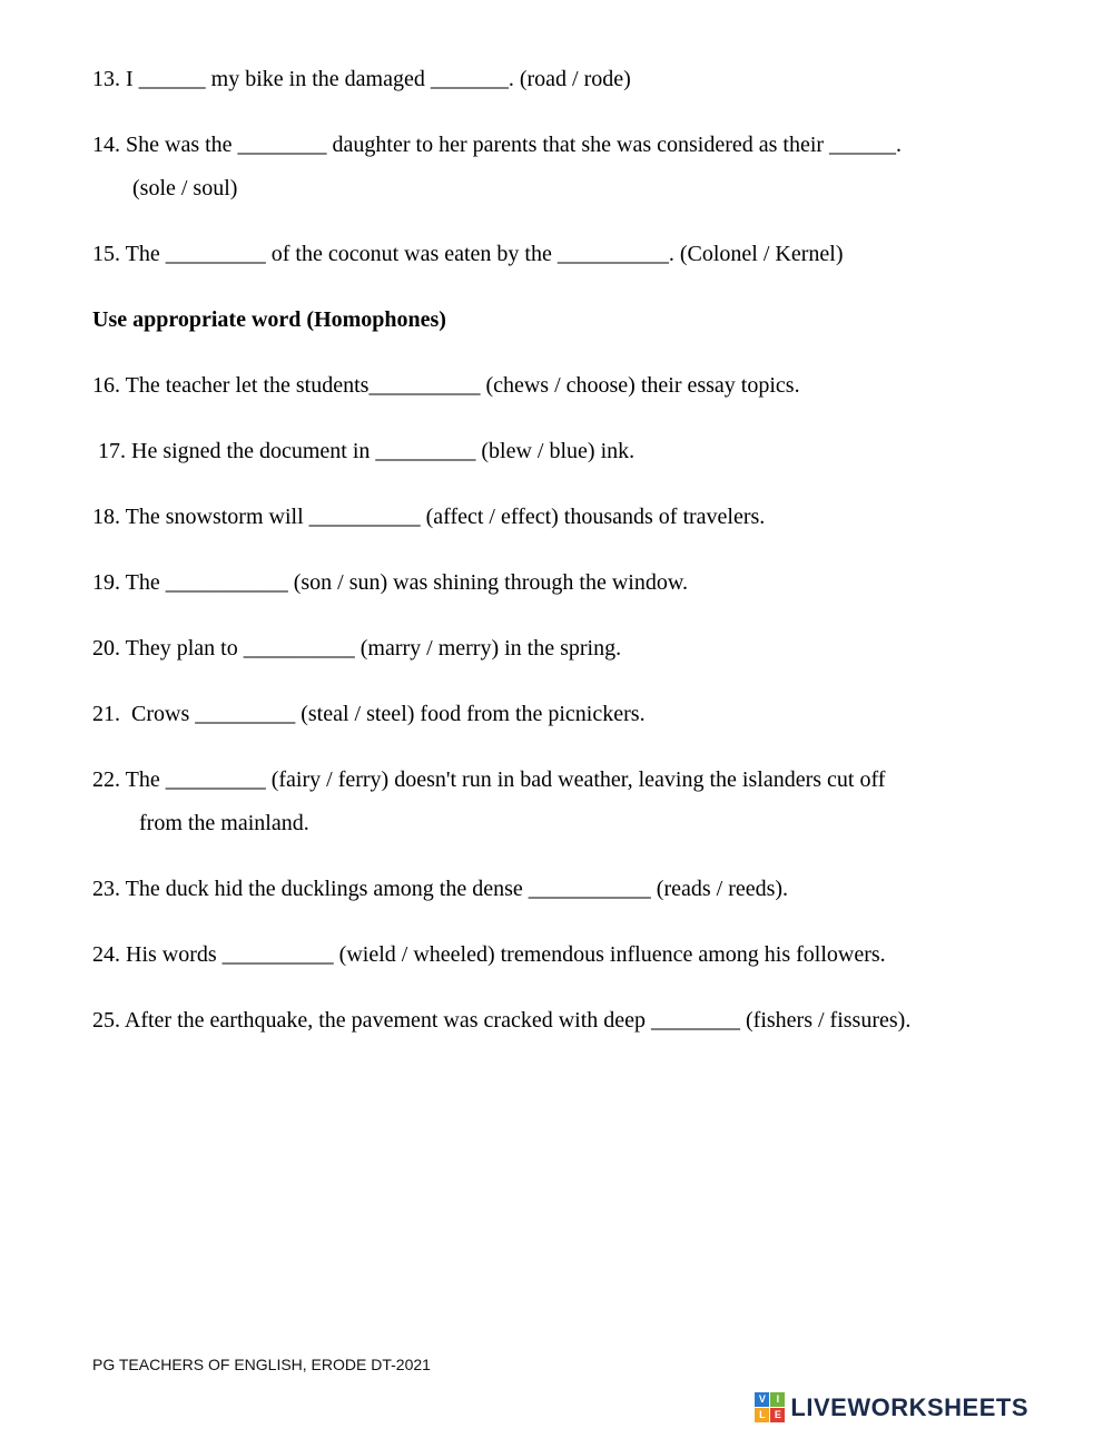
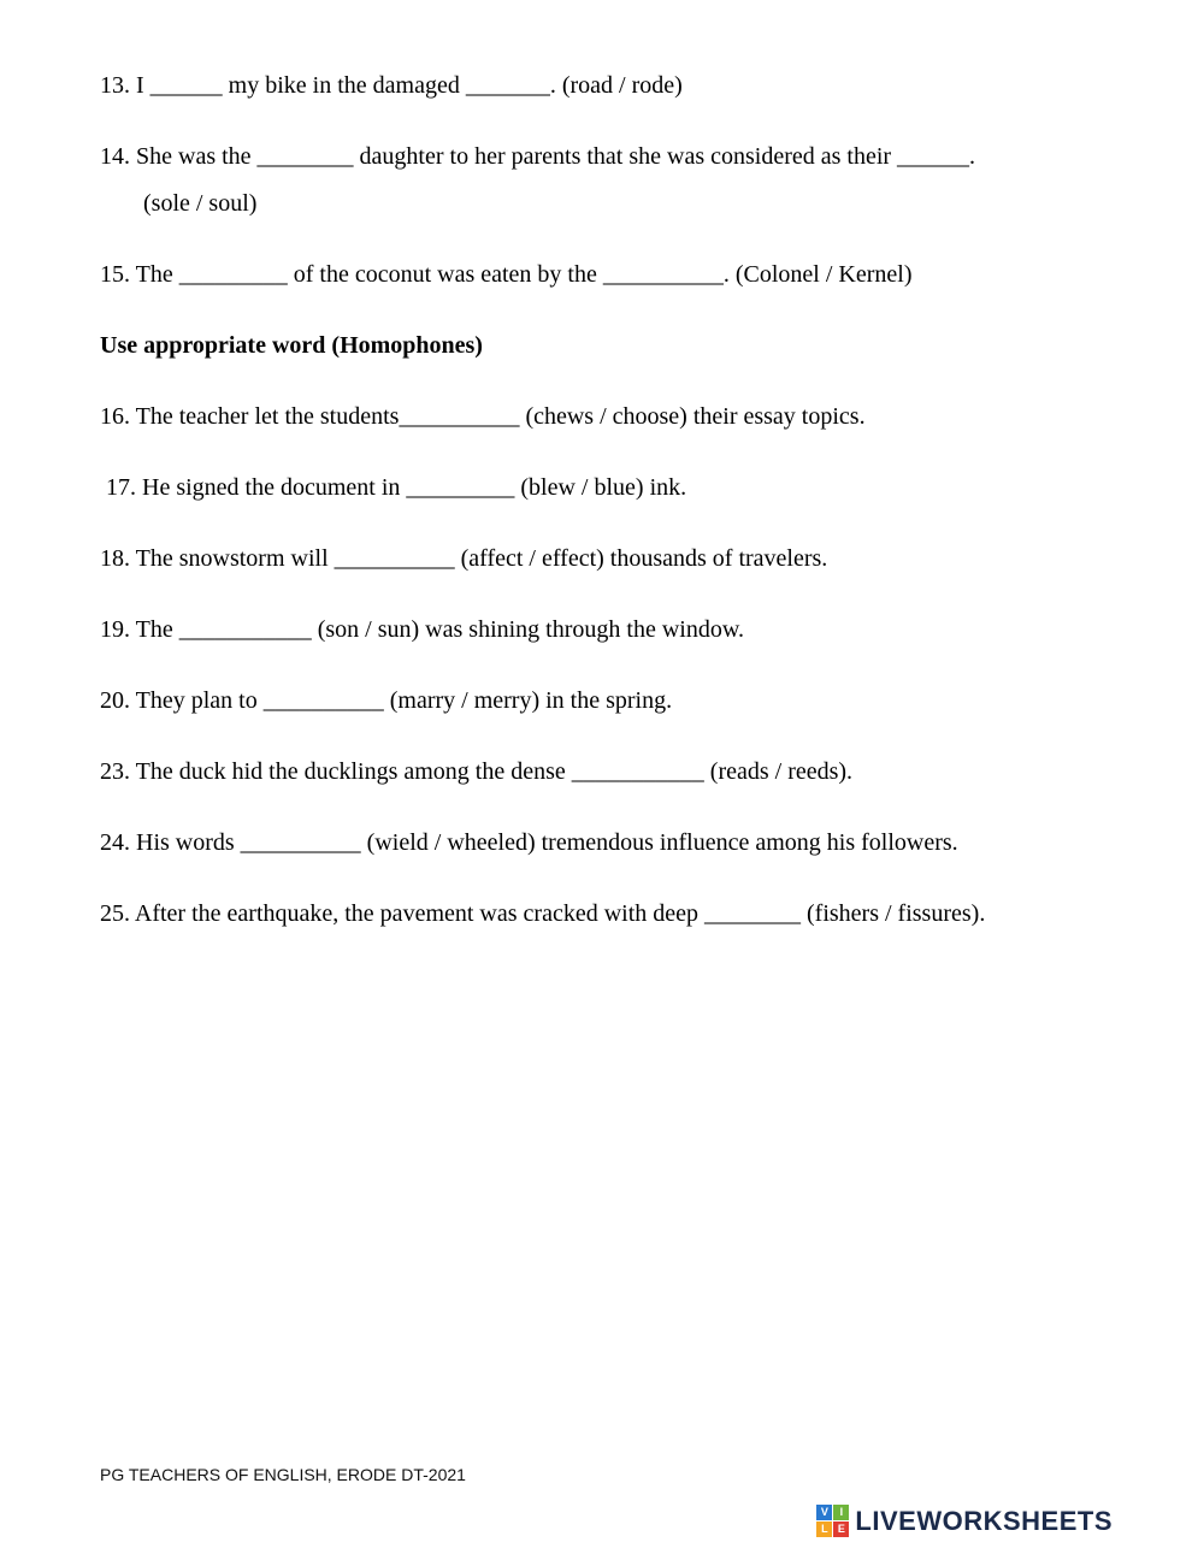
  13. I ______ my bike in the damaged _______. (road / rode)
  14. She was the ________ daughter to her parents that she was considered as their ______.
  (sole / soul)
  15. The _________ of the coconut was eaten by the __________. (Colonel / Kernel)
  Use appropriate word (Homophones)
  16. The teacher let the students__________ (chews / choose) their essay topics.
  17. He signed the document in _________ (blew / blue) ink.
  18. The snowstorm will __________ (affect / effect) thousands of travelers.
  19. The ___________ (son / sun) was shining through the window.
  20. They plan to __________ (marry / merry) in the spring.
- 21. Crows _________ (steal / steel) food from the picnickers.
- 22. The _________ (fairy / ferry) doesn't run in bad weather, leaving the islanders cut off
- from the mainland.
  23. The duck hid the ducklings among the dense ___________ (reads / reeds).
  24. His words __________ (wield / wheeled) tremendous influence among his followers.
  25. After the earthquake, the pavement was cracked with deep ________ (fishers / fissures).
  PG TEACHERS OF ENGLISH, ERODE DT-2021
  V
  I
  L
  E
  LIVEWORKSHEETS
